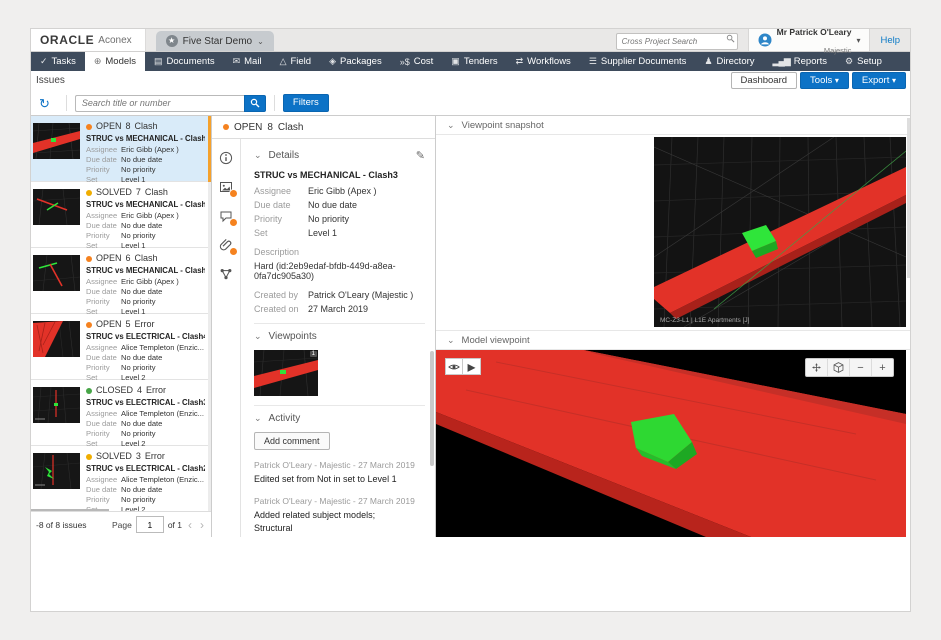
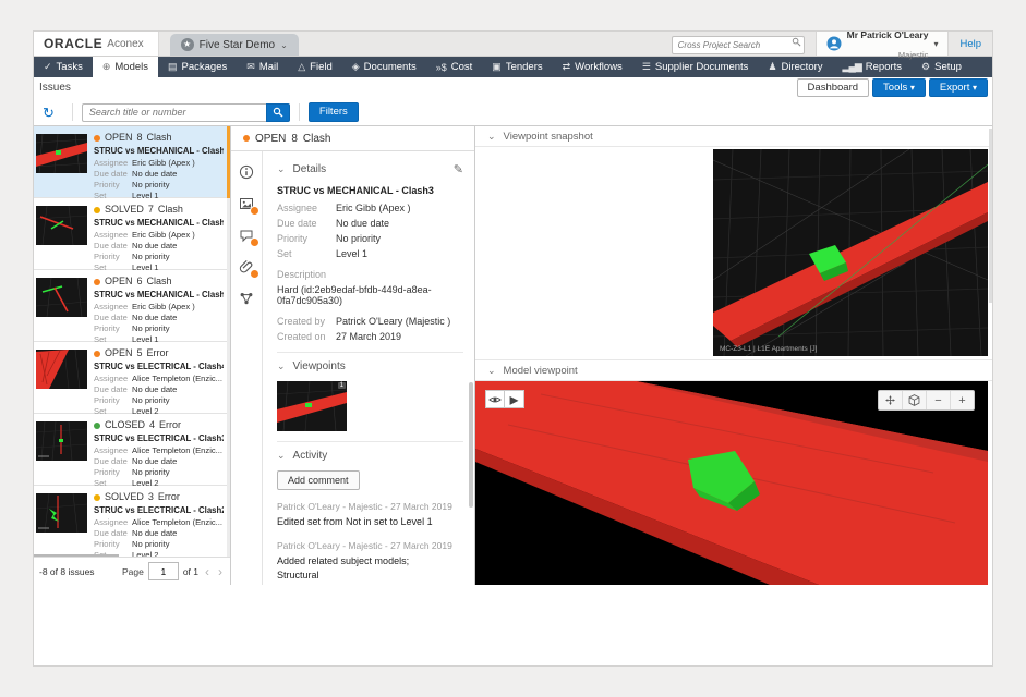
  ORACLE
  Aconex
  ★
  Five Star Demo
  ⌄
  Cross Project Search
  Mr Patrick O'Leary
  Majestic
  ▾
  Help
  ✓
  Tasks
  ⊕
  Models
  ▤
- Documents
+ Packages
  ✉
  Mail
  △
  Field
  ◈
- Packages
+ Documents
  »$
  Cost
  ▣
  Tenders
  ⇄
  Workflows
  ☰
  Supplier Documents
  ♟
  Directory
  ▂▄▆
  Reports
  ⚙
  Setup
  Issues
  Dashboard
  Tools ▾
  Export ▾
  ↻
  Search title or number
  Filters
  OPEN
  8
  Clash
  STRUC vs MECHANICAL - Clash
  Assignee
  Eric Gibb (Apex )
  Due date
  No due date
  Priority
  No priority
  Set
  Level 1
  SOLVED
  7
  Clash
  STRUC vs MECHANICAL - Clash
  Assignee
  Eric Gibb (Apex )
  Due date
  No due date
  Priority
  No priority
  Set
  Level 1
  OPEN
  6
  Clash
  STRUC vs MECHANICAL - Clash
  Assignee
  Eric Gibb (Apex )
  Due date
  No due date
  Priority
  No priority
  Set
  Level 1
  OPEN
  5
  Error
  STRUC vs ELECTRICAL - Clash
  Assignee
  Alice Templeton (Enzic...
  Due date
  No due date
  Priority
  No priority
  Set
  Level 2
  CLOSED
  4
  Error
  STRUC vs ELECTRICAL - Clash
  Assignee
  Alice Templeton (Enzic...
  Due date
  No due date
  Priority
  No priority
  Set
  Level 2
  SOLVED
  3
  Error
  STRUC vs ELECTRICAL - Clash
  Assignee
  Alice Templeton (Enzic...
  Due date
  No due date
  Priority
  No priority
  Level 2
  -8 of 8 issues
  Page
  1
  of 1
  ‹
  ›
  OPEN
  8
  Clash
  ⌄
  Details
  ✎
  STRUC vs MECHANICAL - Clash3
  Assignee
  Eric Gibb (Apex )
  Due date
  No due date
  Priority
  No priority
  Set
  Level 1
  Description
  Hard (id:2eb9edaf-bfdb-449d-a8ea-0fa7dc905a30)
  Created by
  Patrick O'Leary (Majestic )
  Created on
  27 March 2019
  ⌄
  Viewpoints
  ⌄
  Activity
  Add comment
  Patrick O'Leary - Majestic - 27 March 2019
  Edited set from Not in set to Level 1
  Patrick O'Leary - Majestic - 27 March 2019
  Added related subject models;
  Structural
  ⌄
  Viewpoint snapshot
  ⌄
  Model viewpoint
  ▸
  −
  +
